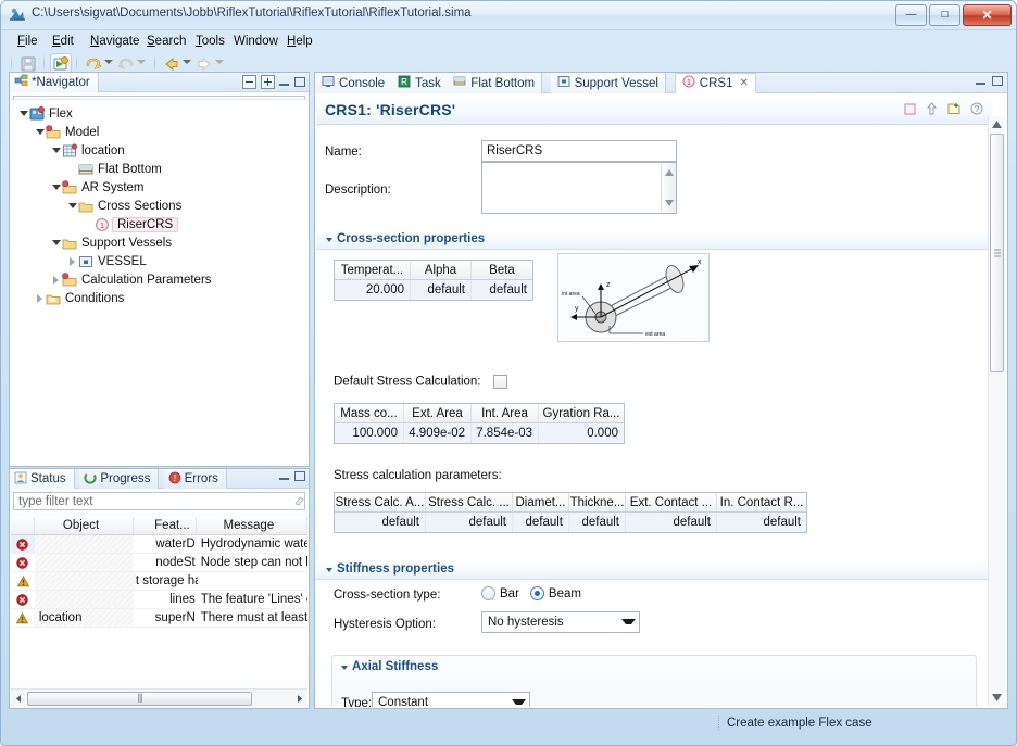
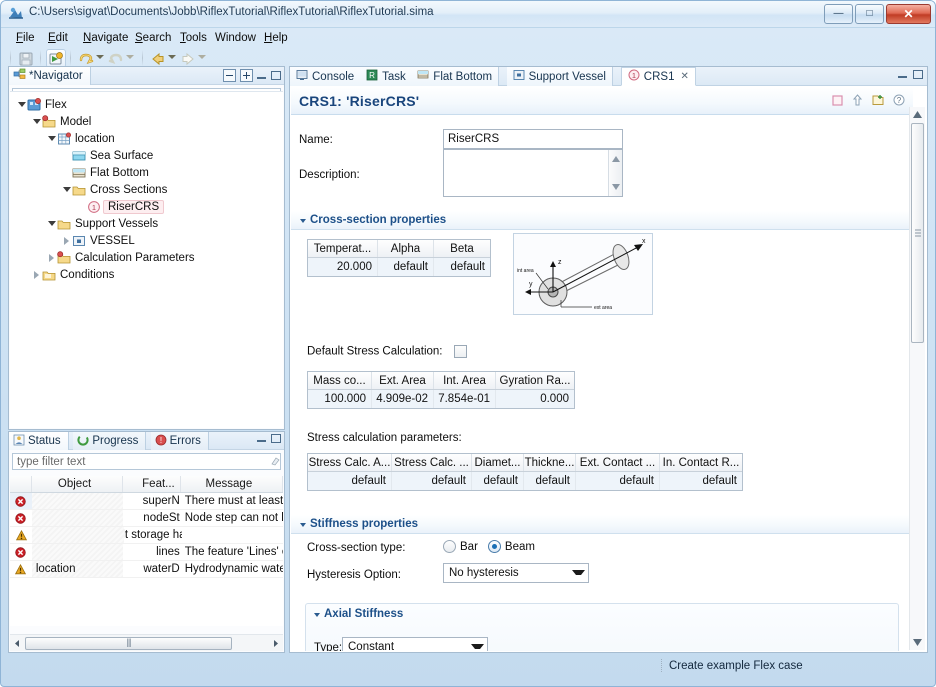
  C:\Users\sigvat\Documents\Jobb\RiflexTutorial\RiflexTutorial\RiflexTutorial.sima
  —
  □
  ✕
  File
  Edit
  Navigate
  Search
  Tools
  Window
  Help
  *Navigator
  Flex
  Model
  location
+ Sea Surface
  Flat Bottom
- AR System
  Cross Sections
  1
  RiserCRS
  Support Vessels
  VESSEL
  Calculation Parameters
  Conditions
  Status
  Progress
  !
  Errors
  type filter text
  Object
  Feat...
  Message
- waterD
+ superN
- Hydrodynamic wate
+ There must at least
  nodeSt
  Node step can not
  lines
  The feature 'Lines'
  location
- superN
+ waterD
- There must at least
+ Hydrodynamic wate
  Console
  R
  Task
  Flat Bottom
  Support Vessel
  1
  CRS1
  ✕
  CRS1: 'RiserCRS'
  ?
  Name:
  RiserCRS
  Description:
  Cross-section properties
  Temperat...
  Alpha
  Beta
  20.000
  default
  default
  Default Stress Calculation:
  Mass co...
  Ext. Area
  Int. Area
  Gyration Ra...
  100.000
  4.909e-02
- 7.854e-03
+ 7.854e-01
  0.000
  Stress calculation parameters:
  Stress Calc. A...
  Stress Calc. ...
  Diamet...
  Thickne...
  Ext. Contact ...
  In. Contact R...
  default
  default
  default
  default
  default
  default
  Stiffness properties
  Cross-section type:
  Bar
  Beam
  Hysteresis Option:
  No hysteresis
  Axial Stiffness
  Type:
  Constant
  Create example Flex case
